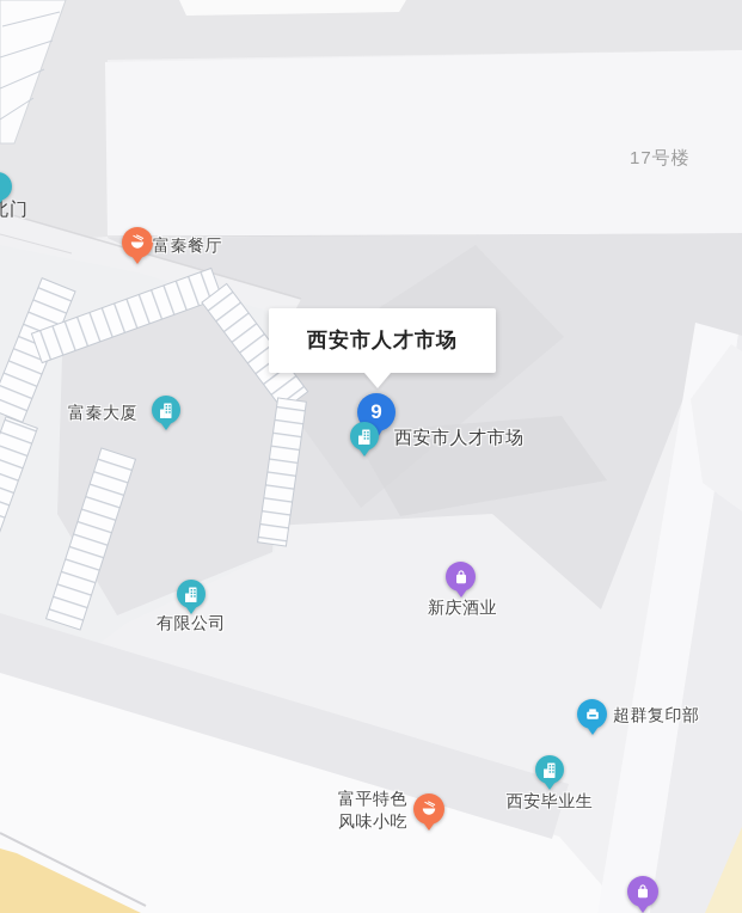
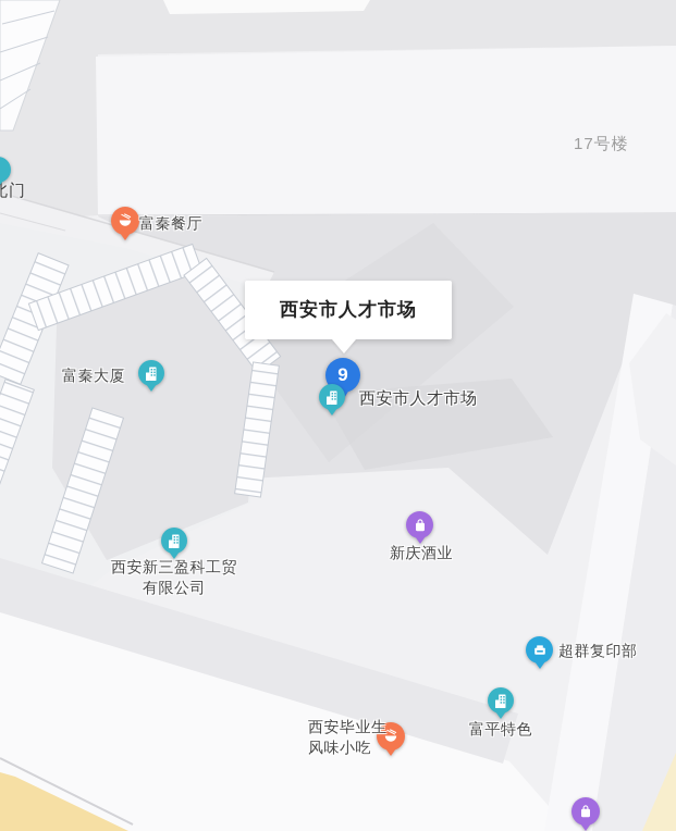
  17号楼
  北门
  富秦餐厅
  富秦大厦
+ 西安新三盈科工贸
  有限公司
  新庆酒业
  超群复印部
- 富平特色
+ 西安毕业生
  风味小吃
- 西安毕业生
+ 富平特色
  9
  西安市人才市场
  西安市人才市场
